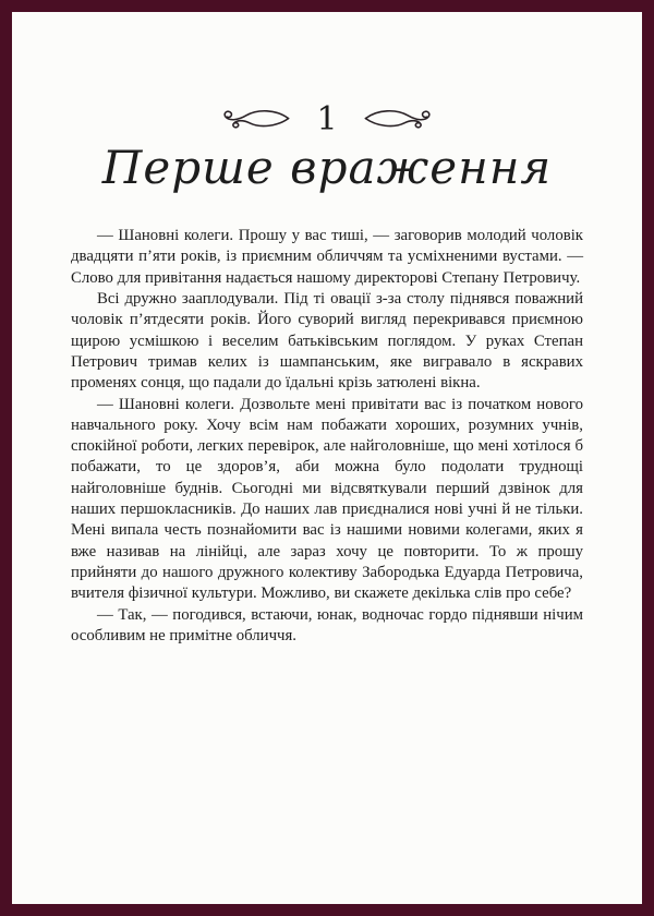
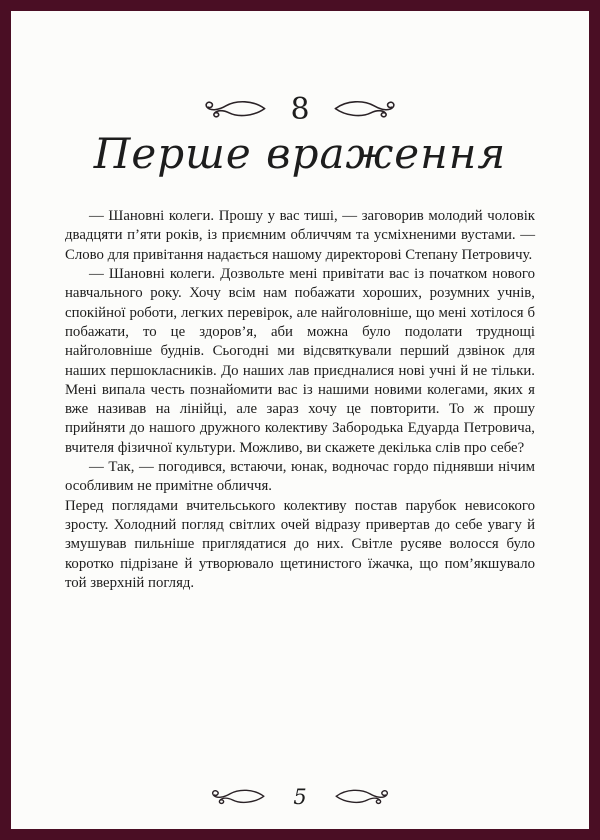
- 1
+ 8
  Перше враження
  — Шановні колеги. Прошу у вас тиші, — заговорив молодий чоловік двадцяти п’яти років, із приємним обличчям та усміхненими вустами. — Слово для привітання надається нашому директорові Степану Петровичу.
- Всі дружно зааплодували. Під ті овації з-за столу піднявся поважний чоловік п’ятдесяти років. Його суворий вигляд перекривався приємною щирою усмішкою і веселим батьківським поглядом. У руках Степан Петрович тримав келих із шампанським, яке вигравало в яскравих променях сонця, що падали до їдальні крізь затюлені вікна.
  — Шановні колеги. Дозвольте мені привітати вас із початком нового навчального року. Хочу всім нам побажати хороших, розумних учнів, спокійної роботи, легких перевірок, але найголовніше, що мені хотілося б побажати, то це здоров’я, аби можна було подолати труднощі найголовніше буднів. Сьогодні ми відсвяткували перший дзвінок для наших першокласників. До наших лав приєдналися нові учні й не тільки. Мені випала честь познайомити вас із нашими новими колегами, яких я вже називав на лінійці, але зараз хочу це повторити. То ж прошу прийняти до нашого дружного колективу Забородька Едуарда Петровича, вчителя фізичної культури. Можливо, ви скажете декілька слів про себе?
  — Так, — погодився, встаючи, юнак, водночас гордо піднявши нічим особливим не примітне обличчя.
+ Перед поглядами вчительського колективу постав парубок невисокого зросту. Холодний погляд світлих очей відразу привертав до себе увагу й змушував пильніше приглядатися до них. Світле русяве волосся було коротко підрізане й утворювало щетинистого їжачка, що пом’якшувало той зверхній погляд.
+ 5
